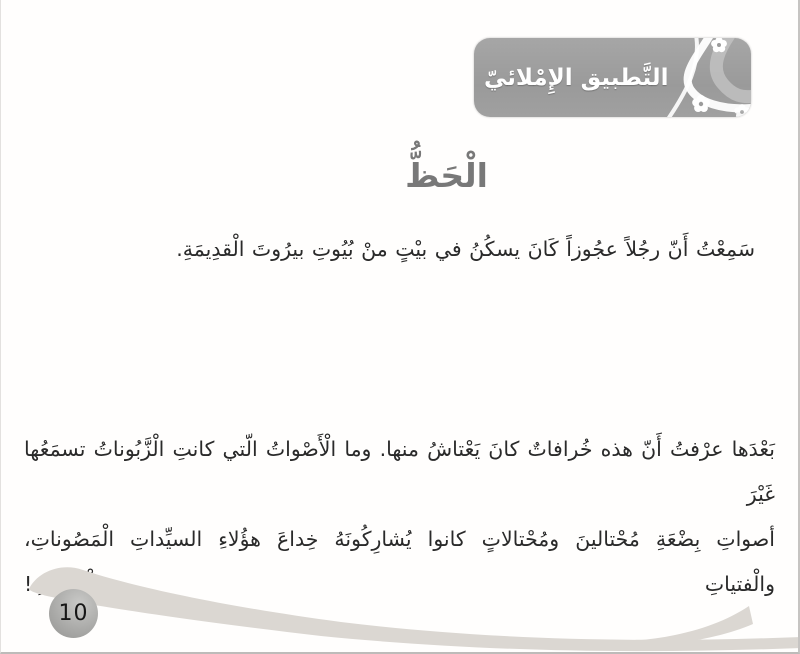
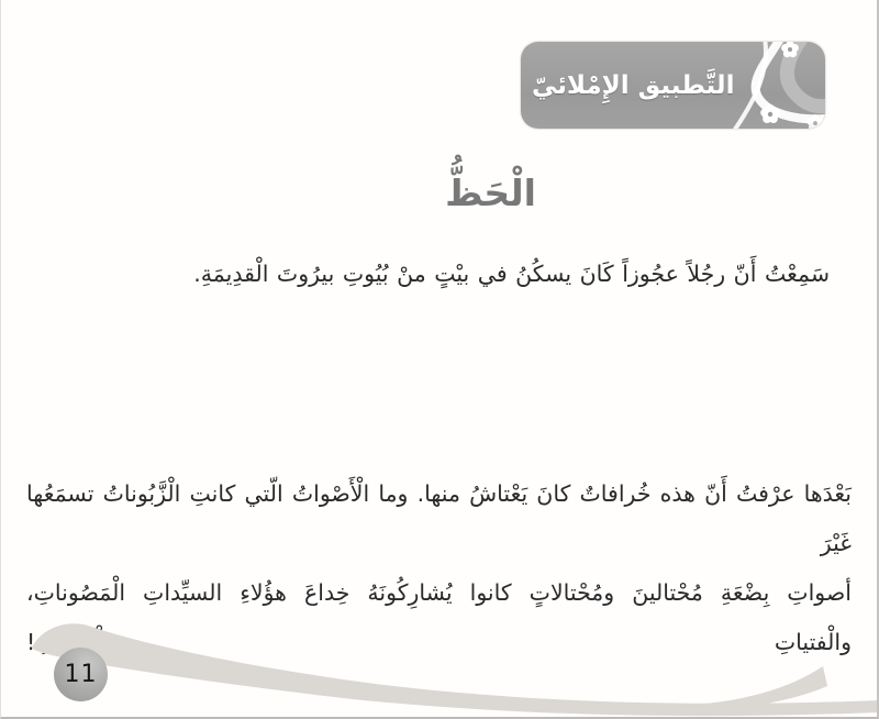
  التَّطبيق الإِمْلائيّ
  الْحَظُّ
  سَمِعْتُ أَنّ رجُلاً عجُوزاً كَانَ يسكُنُ في بيْتٍ منْ بُيُوتِ بيرُوتَ الْقدِيمَةِ.
  بَعْدَها عرْفتُ أَنّ هذه خُرافاتٌ كانَ يَعْتاشُ منها. وما الْأَصْواتُ الّتي كانتِ الْزَّبُوناتُ تسمَعُها غَيْرَ
  أصواتِ بِضْعَةِ مُحْتالينَ ومُحْتالاتٍ كانوا يُشارِكُونَهُ خِداعَ هؤُلاءِ السيِّداتِ الْمَصُوناتِ، والْفتياتِ!
- 10
+ 11
